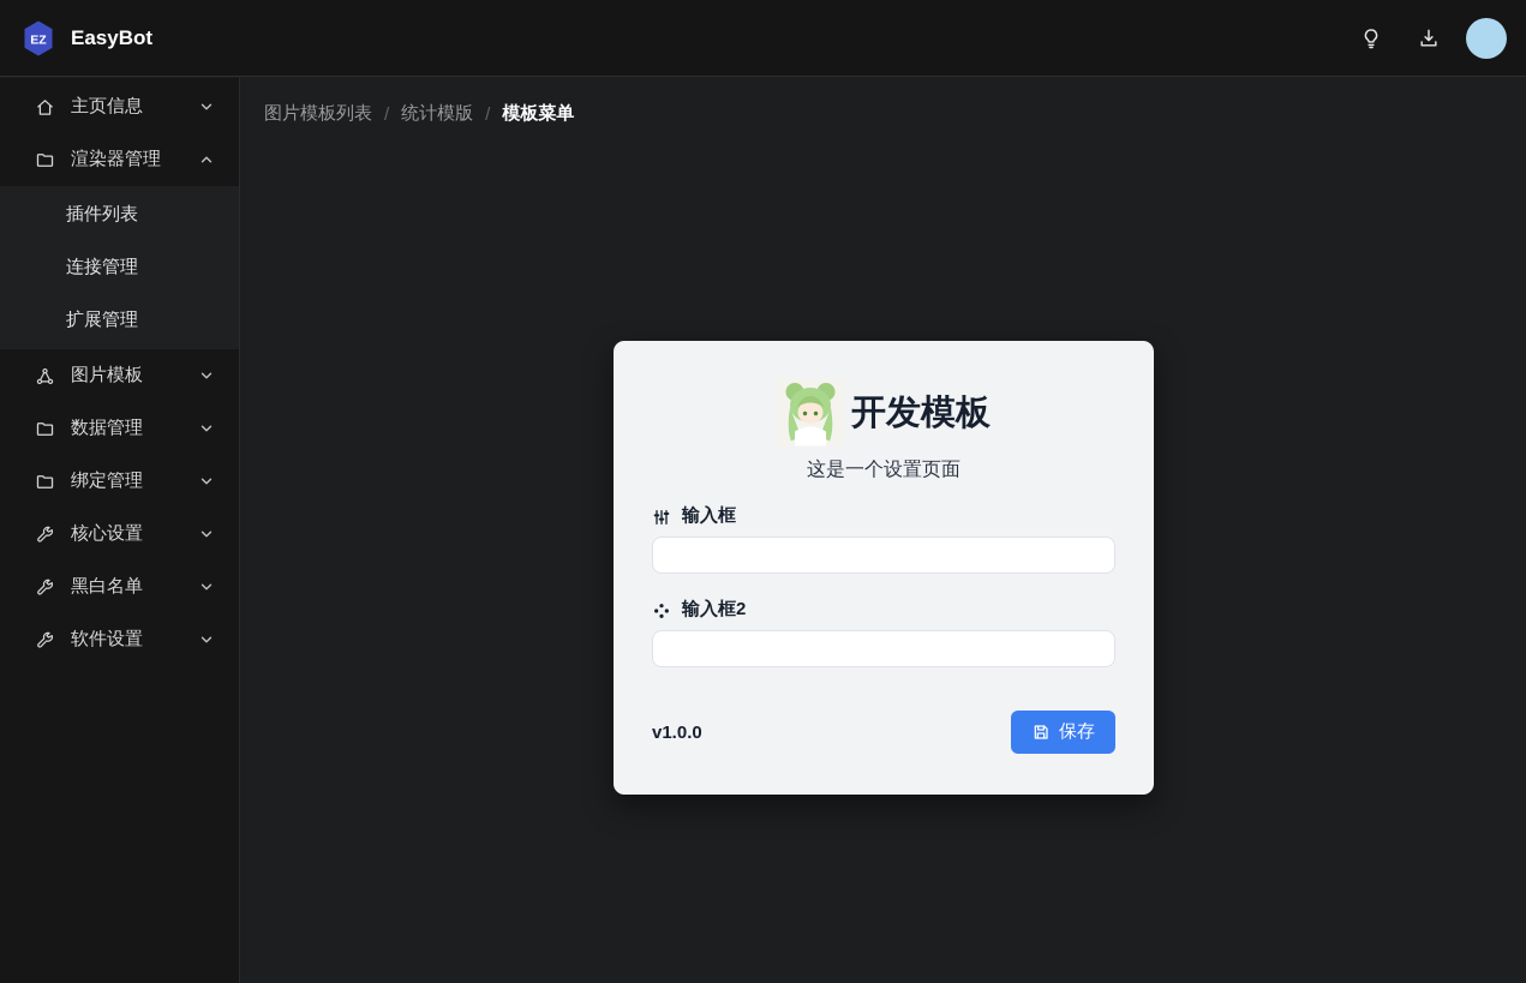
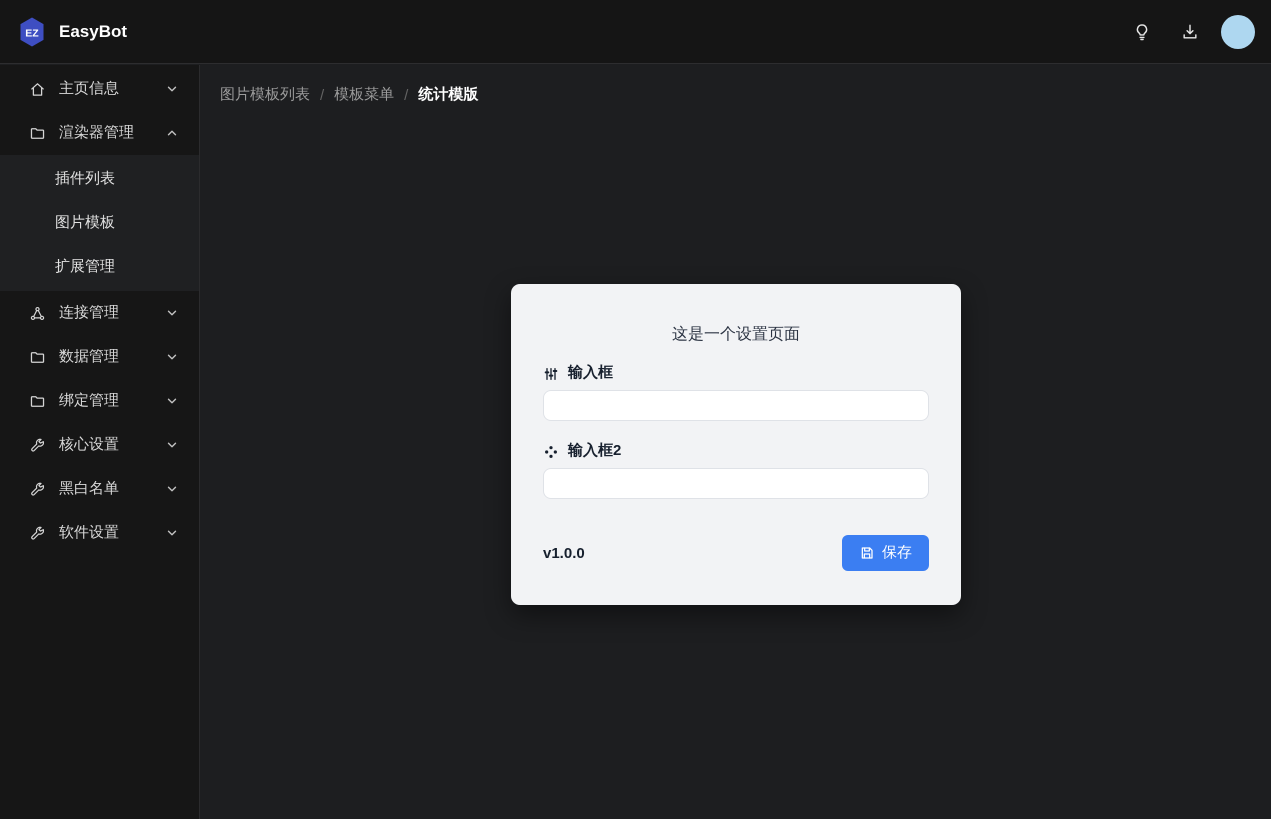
  EZ
  EasyBot
  主页信息
  渲染器管理
  插件列表
- 连接管理
+ 图片模板
  扩展管理
- 图片模板
+ 连接管理
  数据管理
  绑定管理
  核心设置
  黑白名单
  软件设置
  图片模板列表
  /
- 统计模版
+ 模板菜单
  /
- 模板菜单
+ 统计模版
- 开发模板
  这是一个设置页面
  输入框
  输入框2
  v1.0.0
  保存
